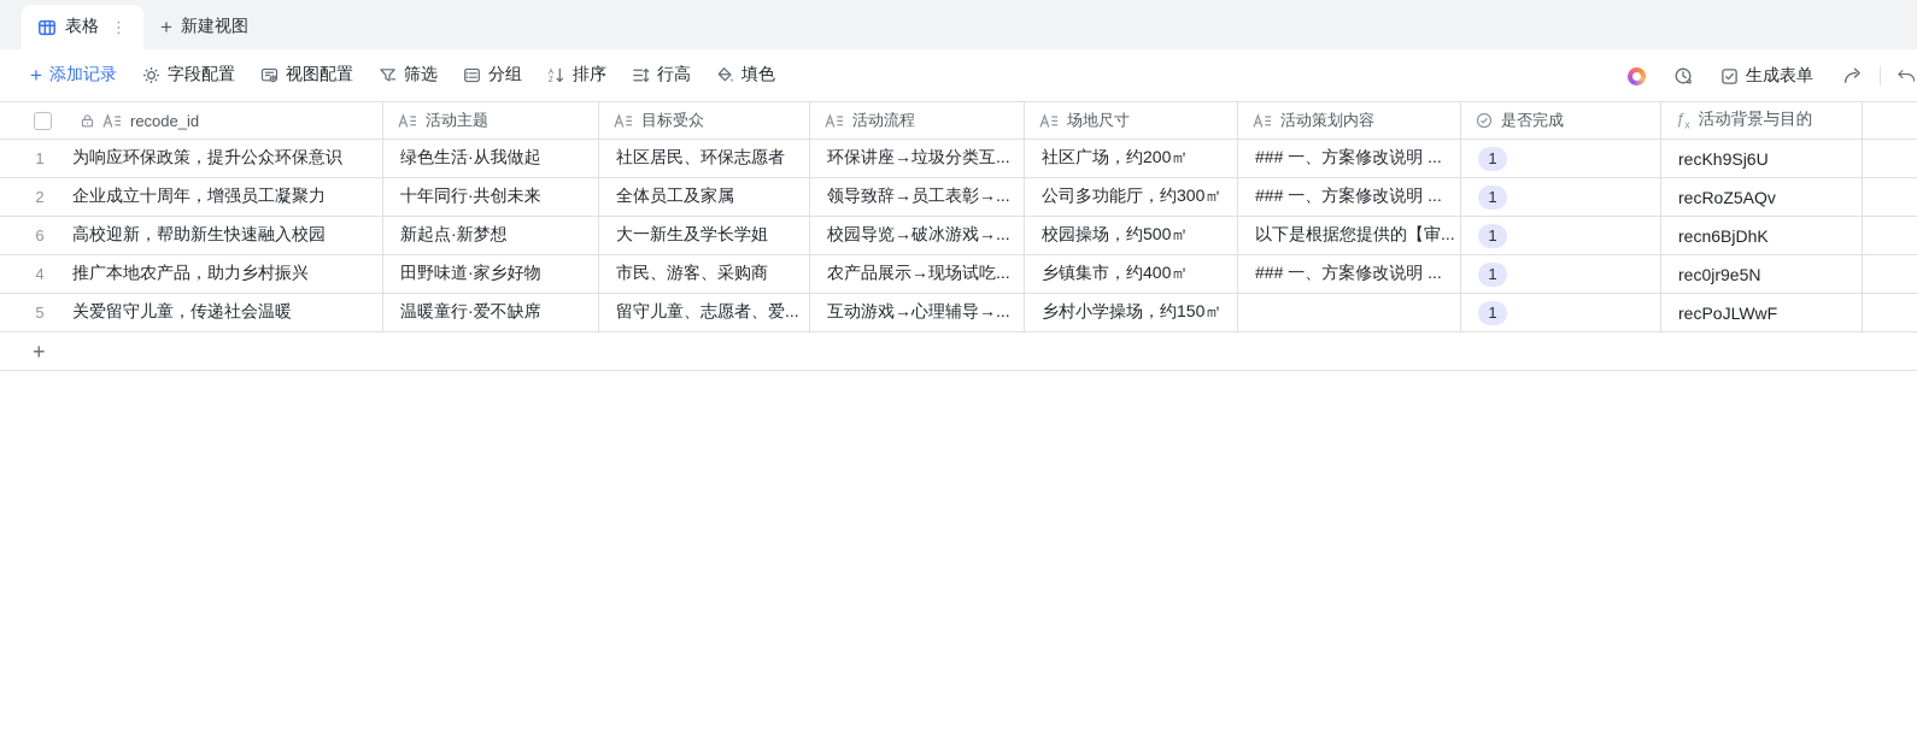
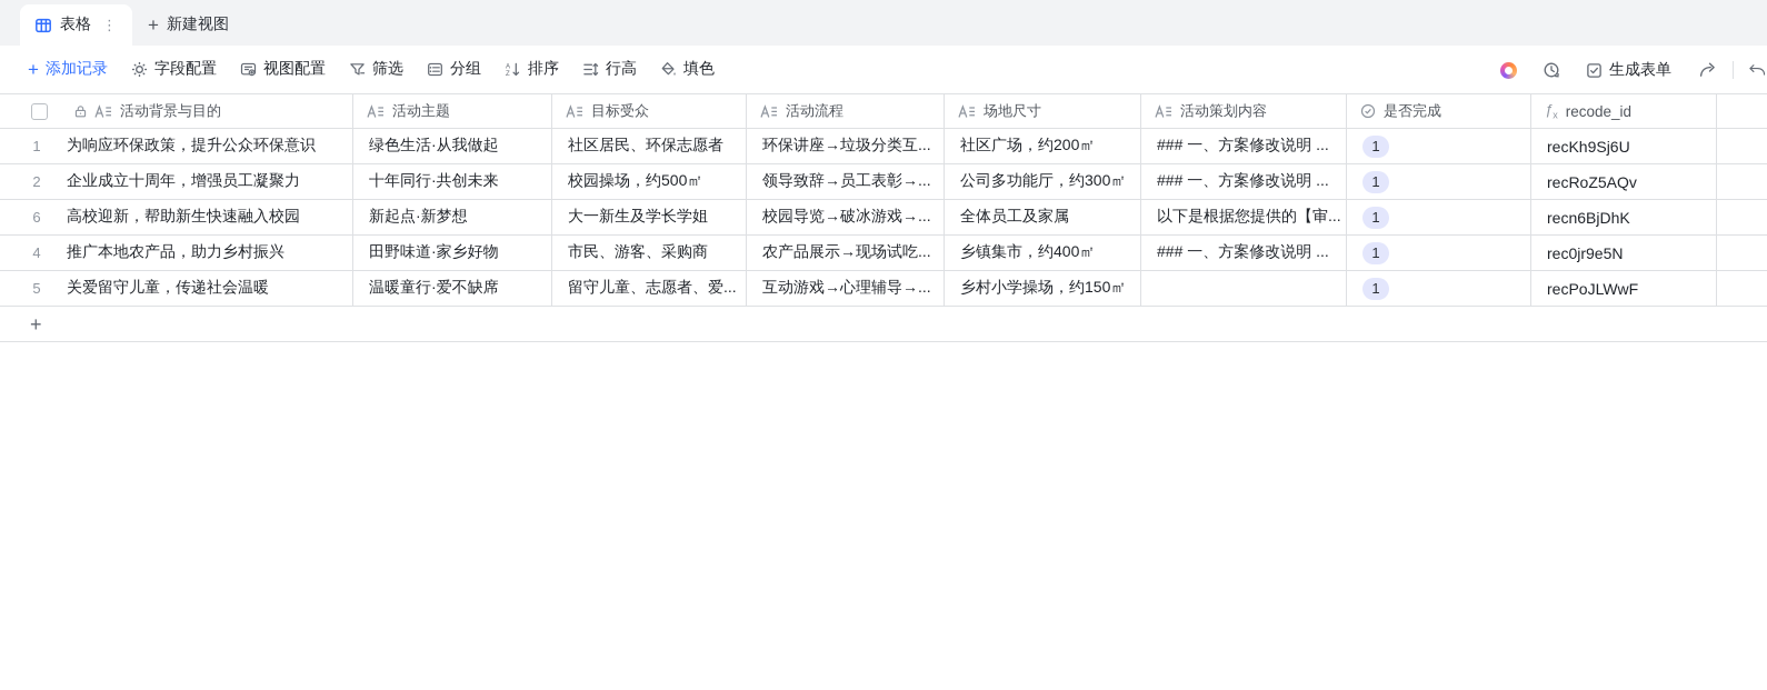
  表格
  ⋮
  +
  新建视图
  +
  添加记录
  字段配置
  视图配置
  筛选
  分组
  排序
  行高
  填色
  生成表单
- recode_id
+ 活动背景与目的
  活动主题
  目标受众
  活动流程
  场地尺寸
  活动策划内容
  是否完成
  ƒx
- 活动背景与目的
+ recode_id
  1
  为响应环保政策，提升公众环保意识
  绿色生活·从我做起
  社区居民、环保志愿者
  环保讲座→垃圾分类互...
  社区广场，约200㎡
  ### 一、方案修改说明 ...
  1
  recKh9Sj6U
  2
  企业成立十周年，增强员工凝聚力
  十年同行·共创未来
- 全体员工及家属
+ 校园操场，约500㎡
  领导致辞→员工表彰→...
  公司多功能厅，约300㎡
  ### 一、方案修改说明 ...
  1
  recRoZ5AQv
  6
  高校迎新，帮助新生快速融入校园
  新起点·新梦想
  大一新生及学长学姐
  校园导览→破冰游戏→...
- 校园操场，约500㎡
+ 全体员工及家属
  以下是根据您提供的【审...
  1
  recn6BjDhK
  4
  推广本地农产品，助力乡村振兴
  田野味道·家乡好物
  市民、游客、采购商
  农产品展示→现场试吃...
  乡镇集市，约400㎡
  ### 一、方案修改说明 ...
  1
  rec0jr9e5N
  5
  关爱留守儿童，传递社会温暖
  温暖童行·爱不缺席
  留守儿童、志愿者、爱...
  互动游戏→心理辅导→...
  乡村小学操场，约150㎡
  1
  recPoJLWwF
  +
